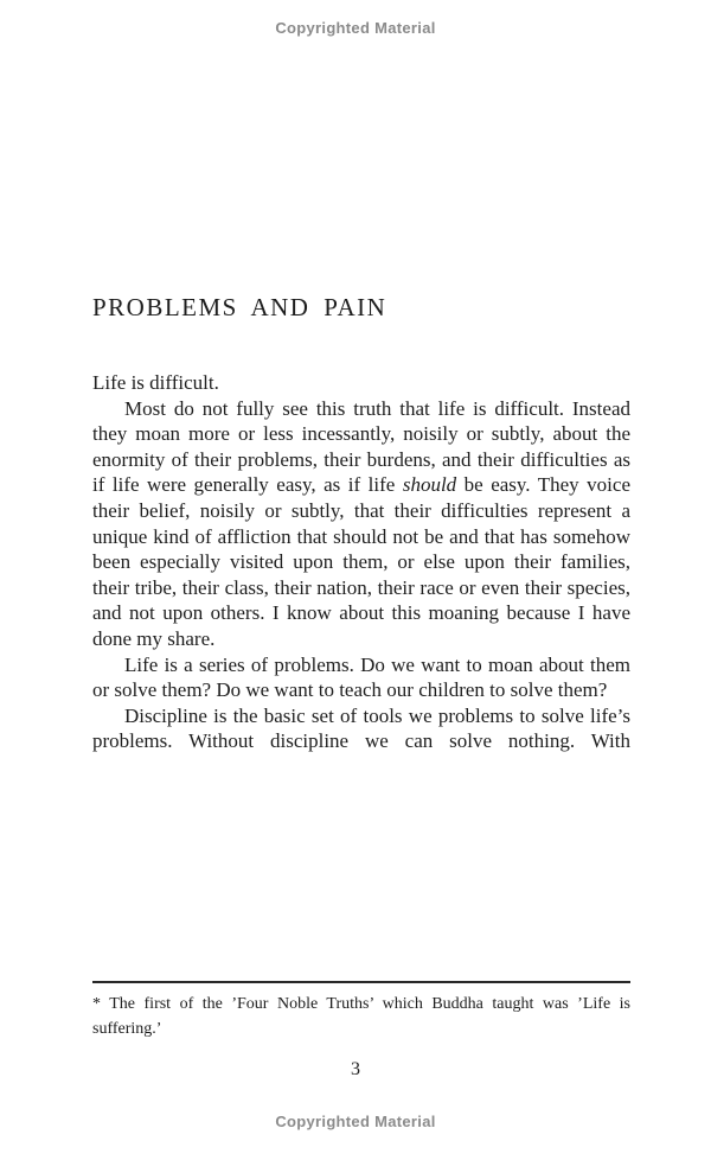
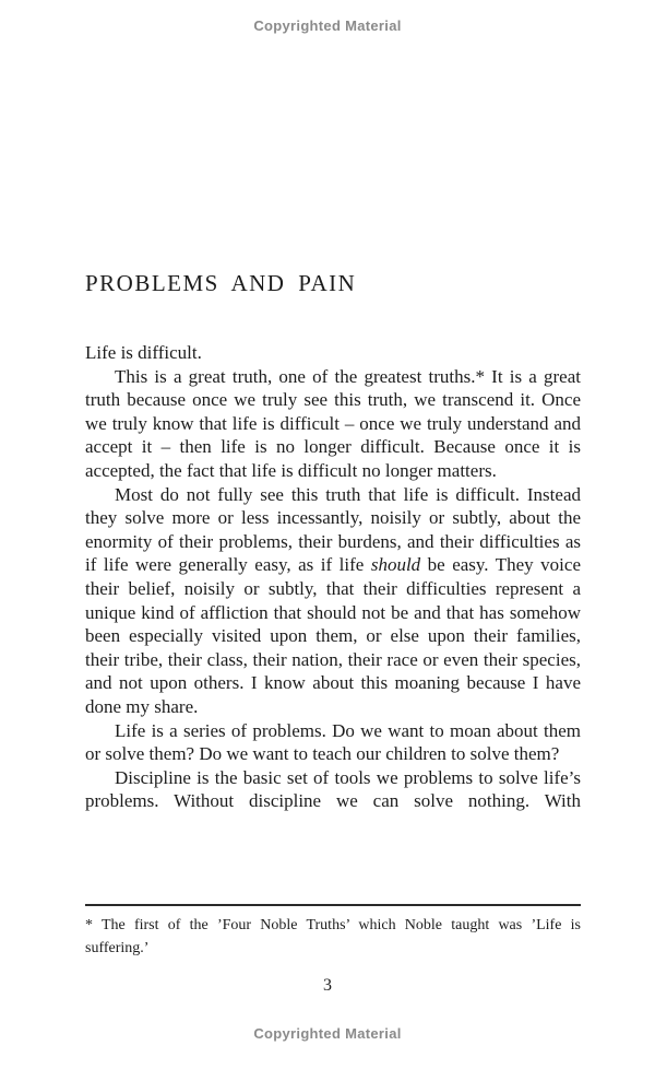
  Copyrighted Material
  PROBLEMS AND PAIN
  Life is difficult.
+ This is a great truth, one of the greatest truths.* It is a great truth because once we truly see this truth, we transcend it. Once we truly know that life is difficult – once we truly understand and accept it – then life is no longer difficult. Because once it is accepted, the fact that life is difficult no longer matters.
- Most do not fully see this truth that life is difficult. Instead they moan more or less incessantly, noisily or subtly, about the enormity of their problems, their burdens, and their difficulties as if life were generally easy, as if life should be easy. They voice their belief, noisily or subtly, that their difficulties represent a unique kind of affliction that should not be and that has somehow been especially visited upon them, or else upon their families, their tribe, their class, their nation, their race or even their species, and not upon others. I know about this moaning because I have done my share.
+ Most do not fully see this truth that life is difficult. Instead they solve more or less incessantly, noisily or subtly, about the enormity of their problems, their burdens, and their difficulties as if life were generally easy, as if life should be easy. They voice their belief, noisily or subtly, that their difficulties represent a unique kind of affliction that should not be and that has somehow been especially visited upon them, or else upon their families, their tribe, their class, their nation, their race or even their species, and not upon others. I know about this moaning because I have done my share.
  Life is a series of problems. Do we want to moan about them or solve them? Do we want to teach our children to solve them?
  Discipline is the basic set of tools we problems to solve life’s problems. Without discipline we can solve nothing. With
- * The first of the ’Four Noble Truths’ which Buddha taught was ’Life is suffering.’
+ * The first of the ’Four Noble Truths’ which Noble taught was ’Life is suffering.’
  3
  Copyrighted Material
